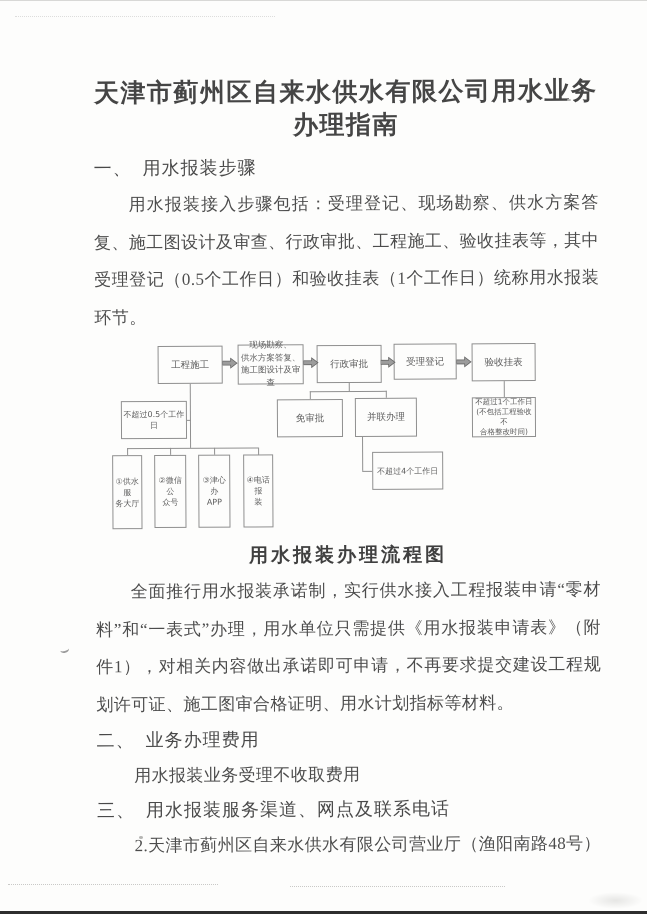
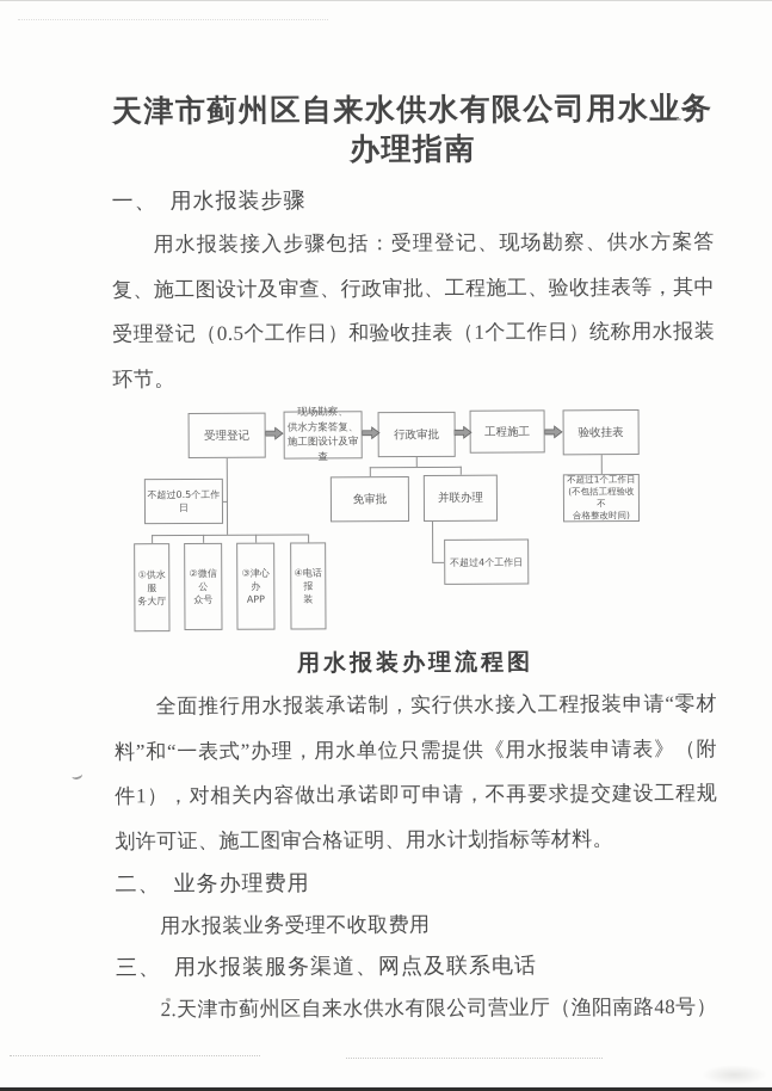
  天津市蓟州区自来水供水有限公司用水业务
  办理指南
  一、
  用水报装步骤
  用水报装接入步骤包括：受理登记、现场勘察、供水方案答复、施工图设计及审查、行政审批、工程施工、验收挂表等，其中受理登记（0.5个工作日）和验收挂表（1个工作日）统称用水报装环节。
- 工程施工
+ 受理登记
  现场勘察、
  供水方案答复、
  施工图设计及审查
  行政审批
- 受理登记
+ 工程施工
  验收挂表
  不超过0.5个工作日
  免审批
  并联办理
  不超过1个工作日
  (不包括工程验收不
  合格整改时间)
  不超过4个工作日
  ①供水服
  务大厅
  ②微信公
  众号
  ③津心办
  APP
  ④电话报
  装
  用水报装办理流程图
  全面推行用水报装承诺制，实行供水接入工程报装申请“零材料”和“一表式”办理，用水单位只需提供《用水报装申请表》（附件1），对相关内容做出承诺即可申请，不再要求提交建设工程规划许可证、施工图审合格证明、用水计划指标等材料。
  二、
  业务办理费用
  用水报装业务受理不收取费用
  三、
  用水报装服务渠道、网点及联系电话
  2.天津市蓟州区自来水供水有限公司营业厅（渔阳南路48号）
